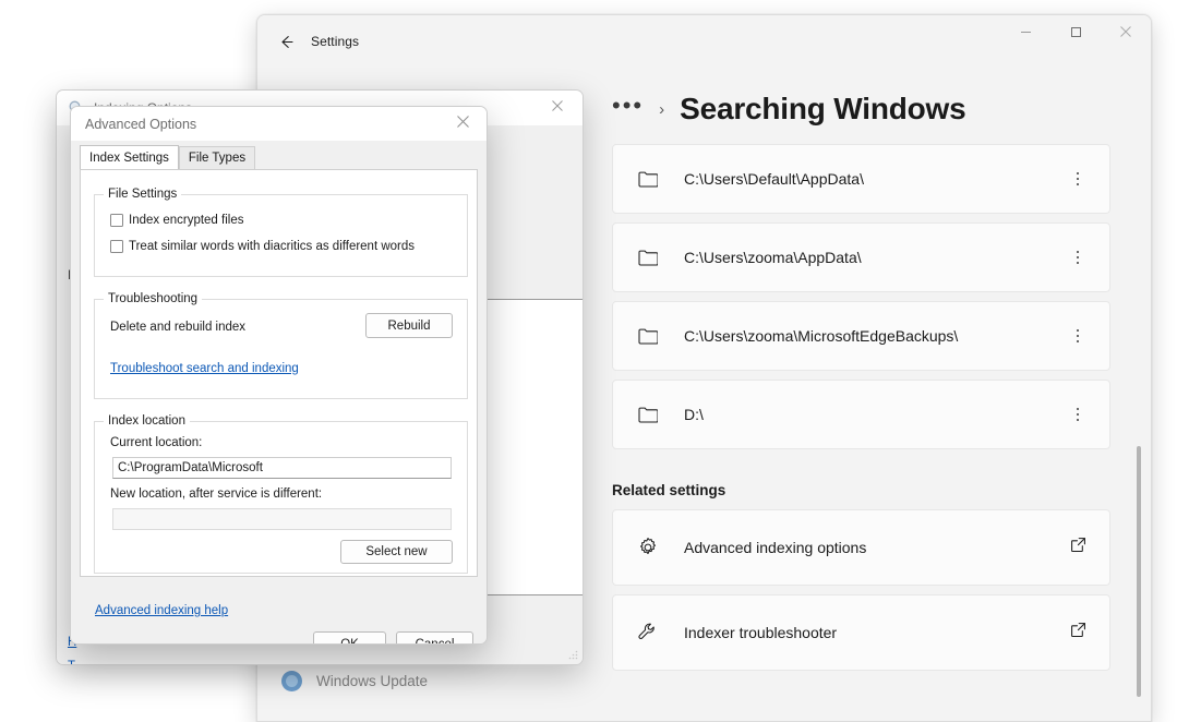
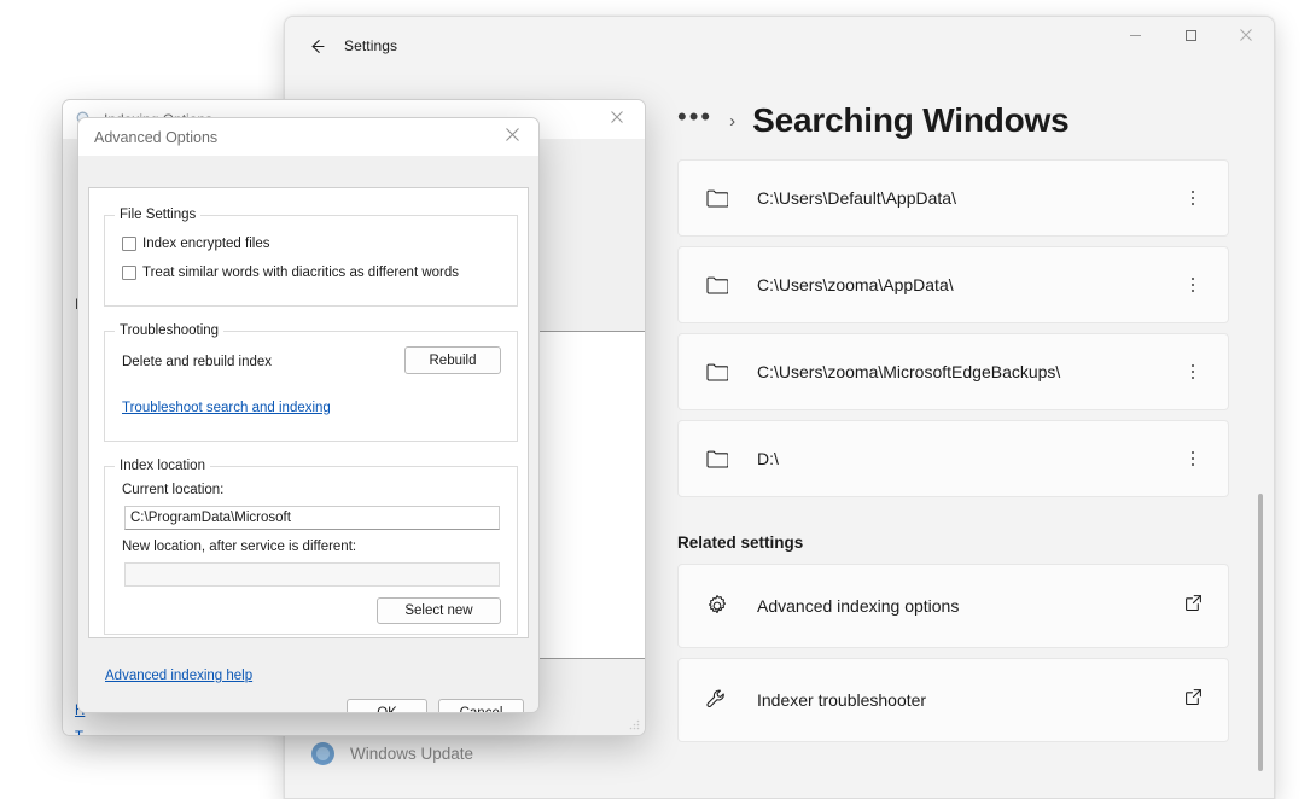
  Settings
  Windows Update
  •••
  ›
  Searching Windows
  C:\Users\Default\AppData\
  C:\Users\zooma\AppData\
  C:\Users\zooma\MicrosoftEdgeBackups\
  D:\
  Related settings
  Advanced indexing options
  Indexer troubleshooter
  Advanced Options
- Index Settings
- File Types
  File Settings
  Index encrypted files
  Treat similar words with diacritics as different words
  Troubleshooting
  Delete and rebuild index
  Rebuild
  Troubleshoot search and indexing
  Index location
  Current location:
  C:\ProgramData\Microsoft
  New location, after service is different:
  Select new
  Advanced indexing help
